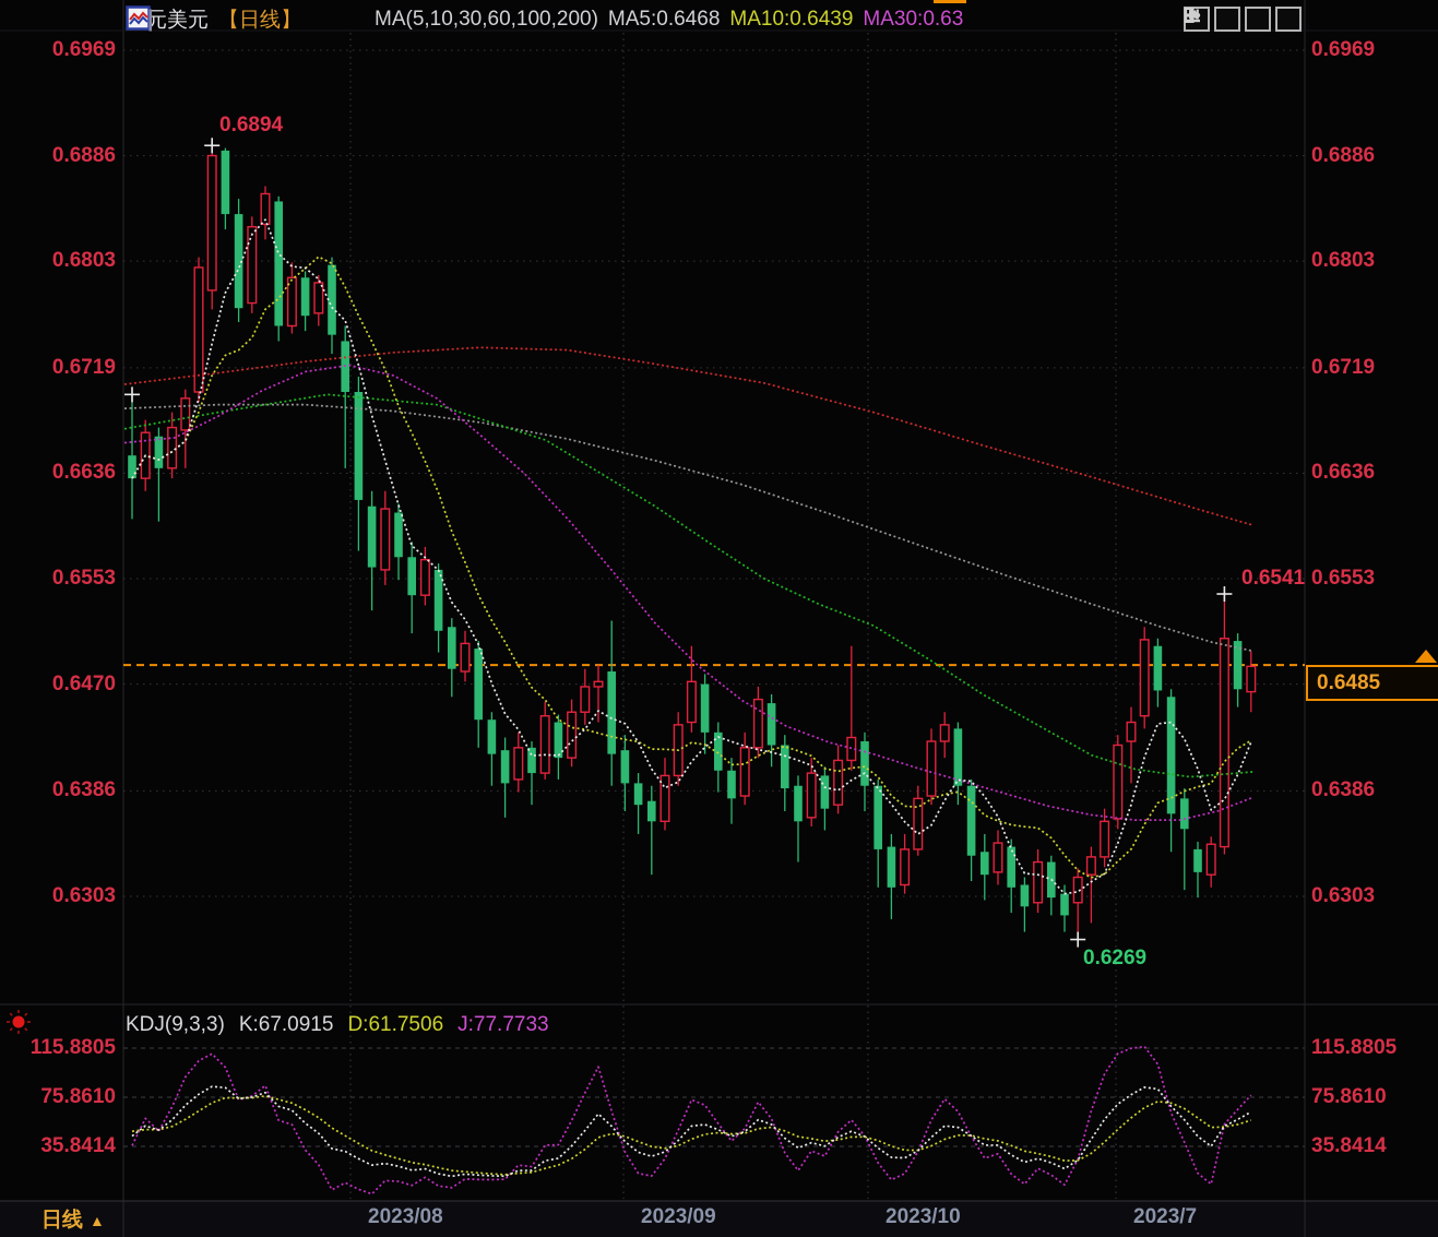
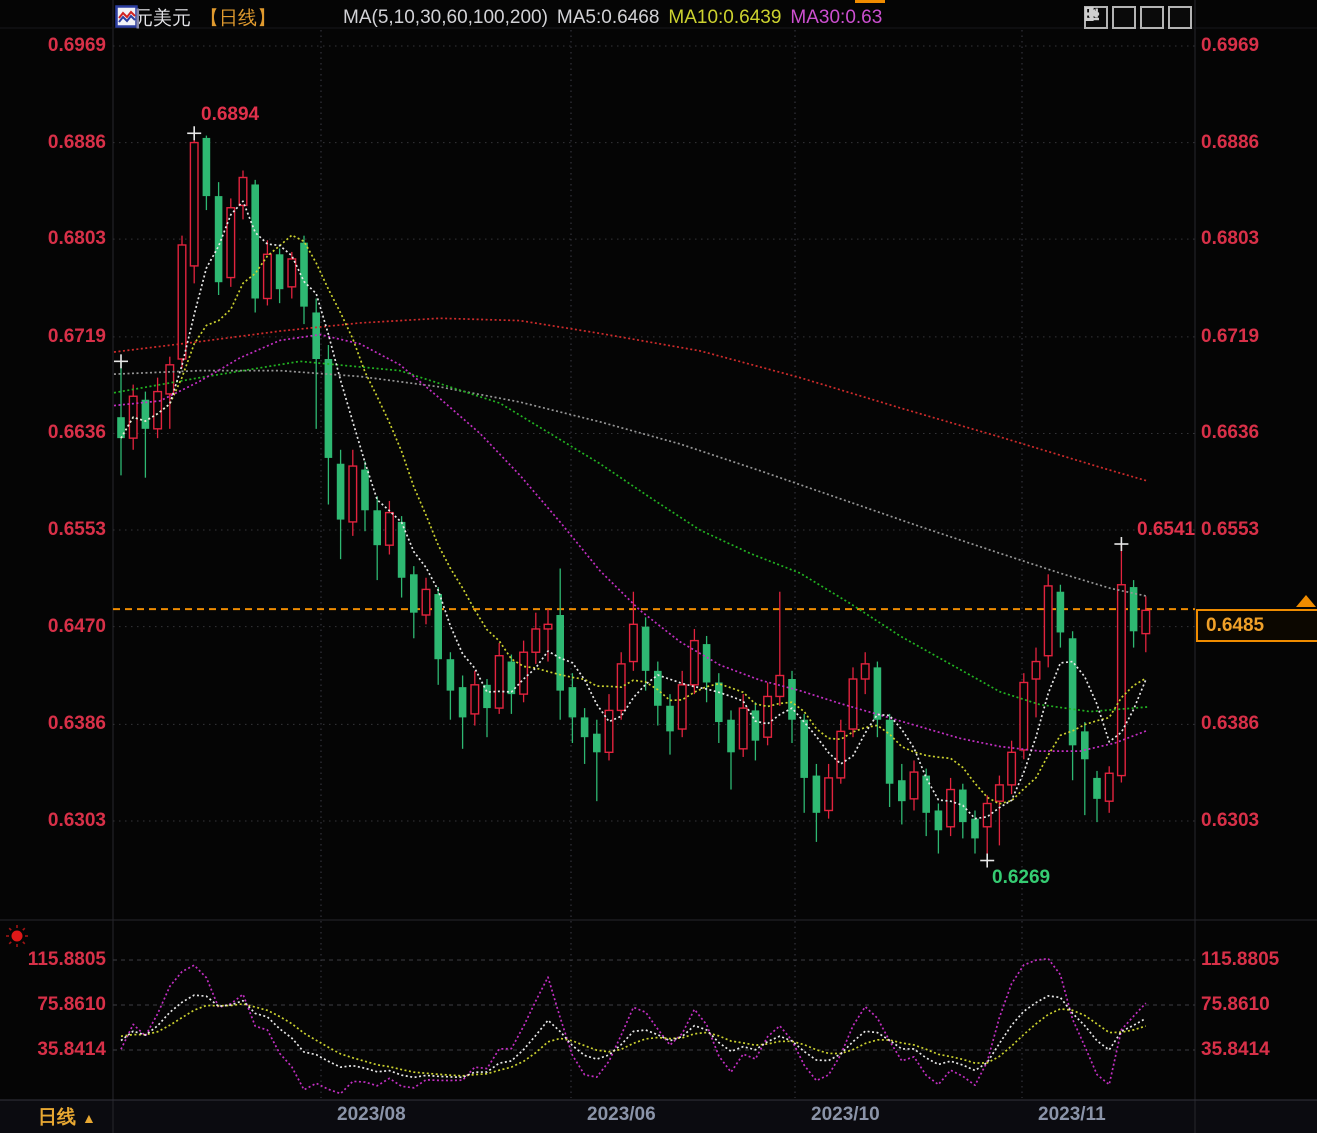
  元美元
  【日线】
  MA(5,10,30,60,100,200)
  MA5:0.6468
  MA10:0.6439
  MA30:0.63
  0.6969
  0.6886
  0.6803
  0.6719
  0.6636
  0.6553
  0.6470
  0.6386
  0.6303
  0.6969
  0.6886
  0.6803
  0.6719
  0.6636
  0.6553
  0.6386
  0.6303
  115.8805
  75.8610
  35.8414
  115.8805
  75.8610
  35.8414
  2023/08
- 2023/09
+ 2023/06
  2023/10
- 2023/7
+ 2023/11
  0.6894
  0.6541
  0.6269
  0.6485
- KDJ(9,3,3)
- K:67.0915
- D:61.7506
- J:77.7733
  日线 ▲
